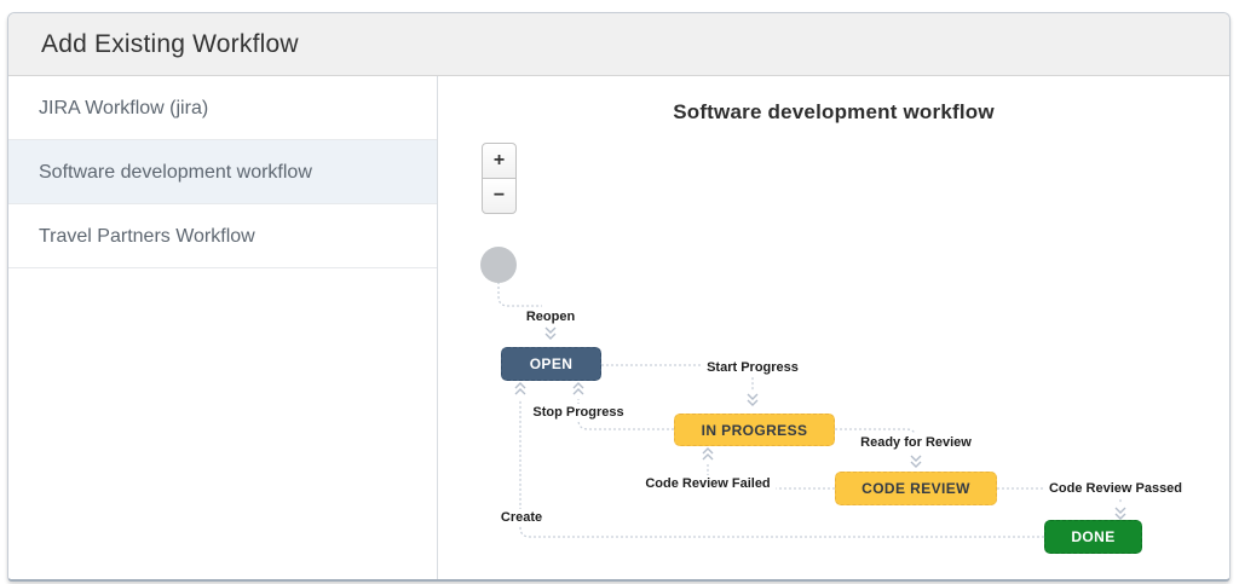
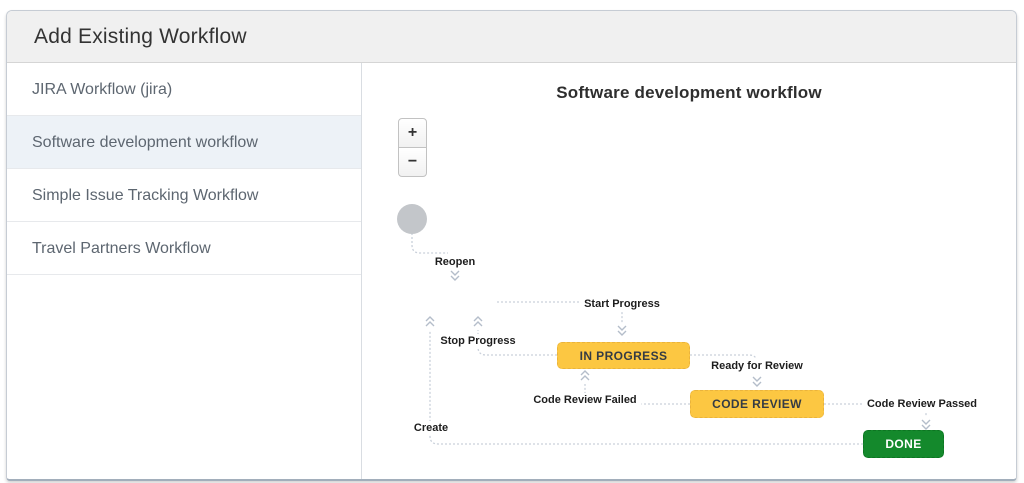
  Add Existing Workflow
  JIRA Workflow (jira)
  Software development workflow
+ Simple Issue Tracking Workflow
  Travel Partners Workflow
  Software development workflow
  +
  −
- OPEN
  IN PROGRESS
  CODE REVIEW
  DONE
  Reopen
  Start Progress
  Stop Progress
  Ready for Review
  Code Review Failed
  Code Review Passed
  Create
